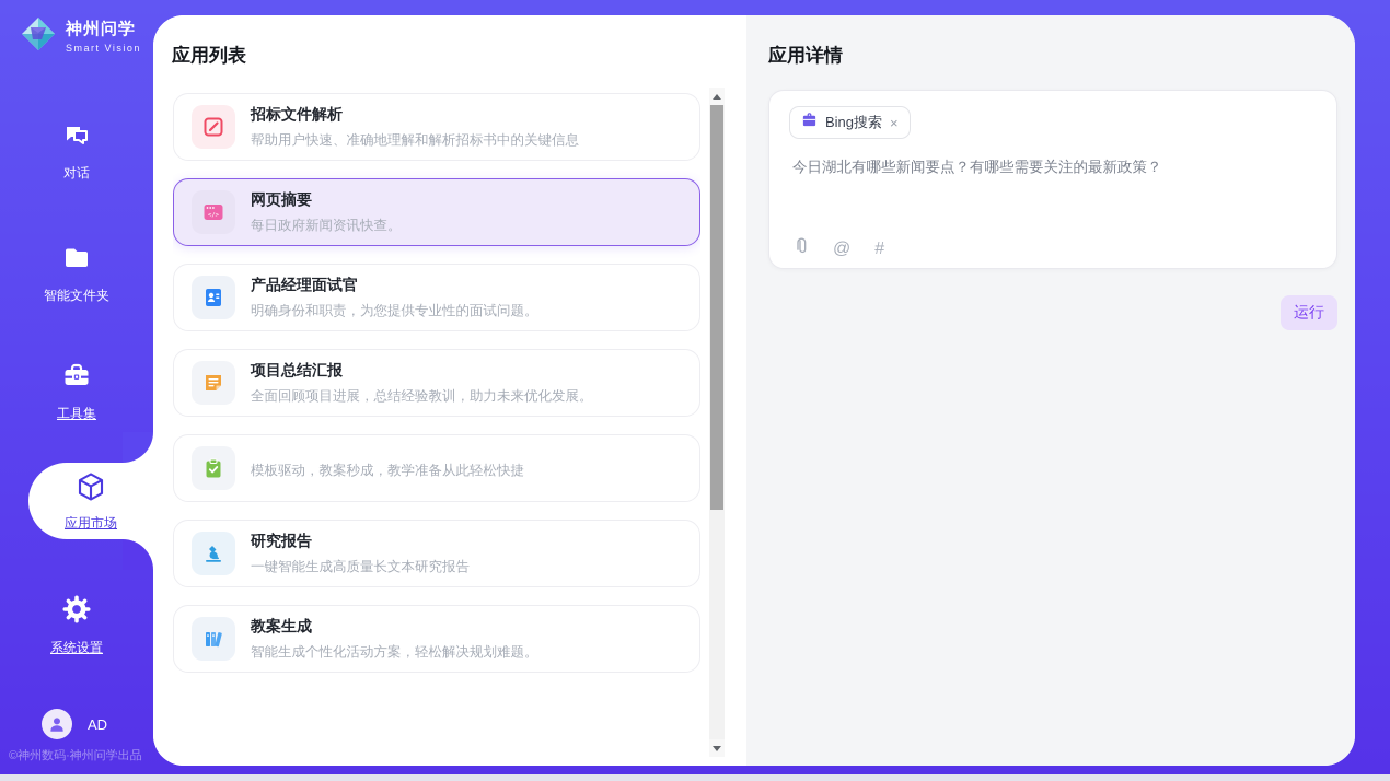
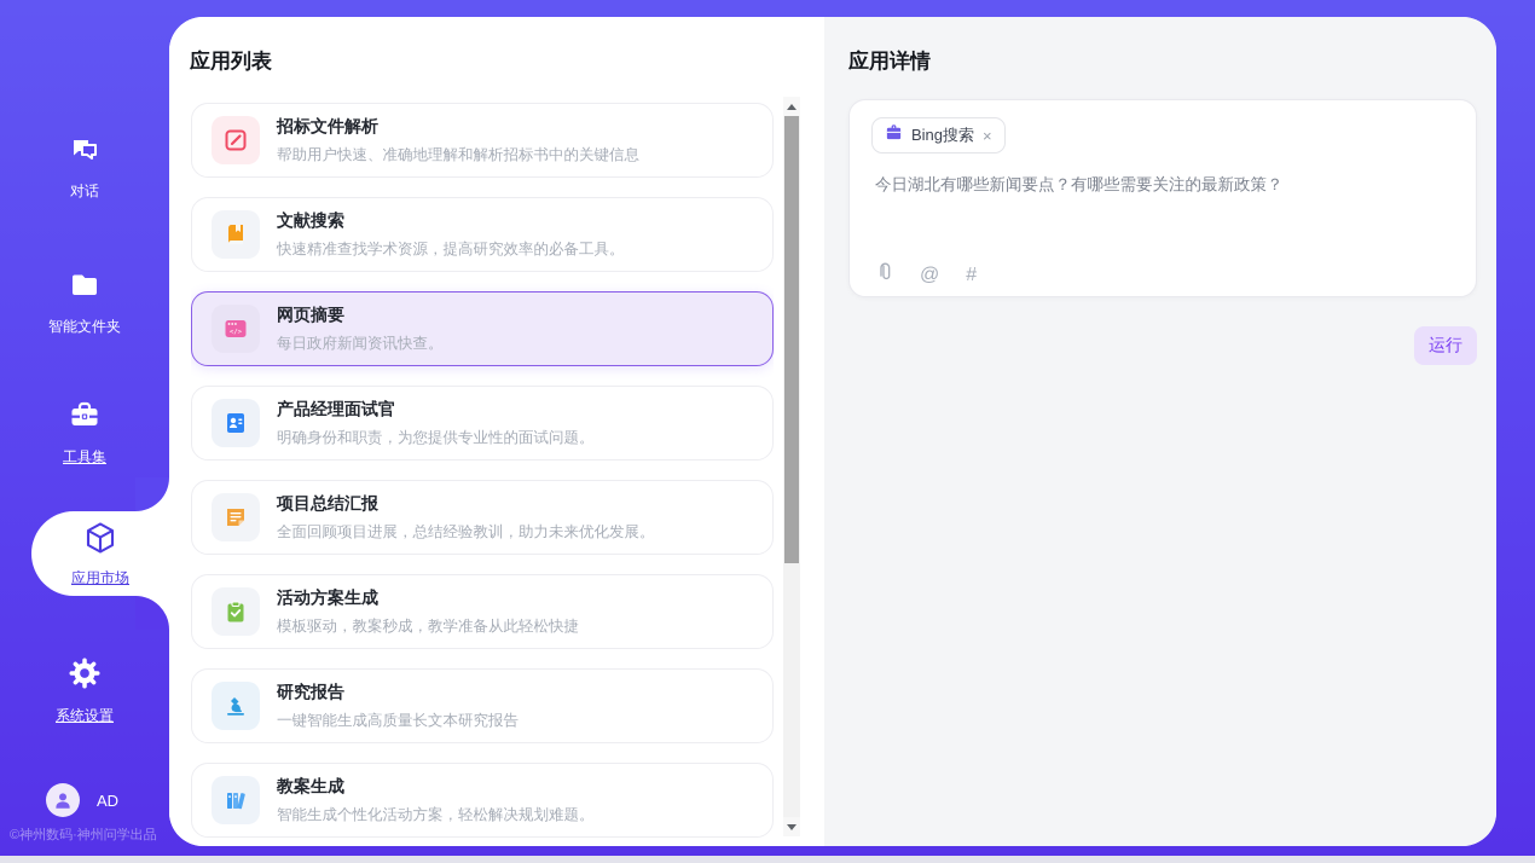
- 神州问学
- Smart Vision
  对话
  智能文件夹
  工具集
  应用市场
  系统设置
  AD
  ©神州数码·神州问学出品
  应用列表
  招标文件解析
  帮助用户快速、准确地理解和解析招标书中的关键信息
+ 文献搜索
+ 快速精准查找学术资源，提高研究效率的必备工具。
  网页摘要
  每日政府新闻资讯快查。
  产品经理面试官
  明确身份和职责，为您提供专业性的面试问题。
  项目总结汇报
  全面回顾项目进展，总结经验教训，助力未来优化发展。
+ 活动方案生成
  模板驱动，教案秒成，教学准备从此轻松快捷
  研究报告
  一键智能生成高质量长文本研究报告
  教案生成
  智能生成个性化活动方案，轻松解决规划难题。
  应用详情
  Bing搜索
  ×
  今日湖北有哪些新闻要点？有哪些需要关注的最新政策？
  @
  #
  运行
